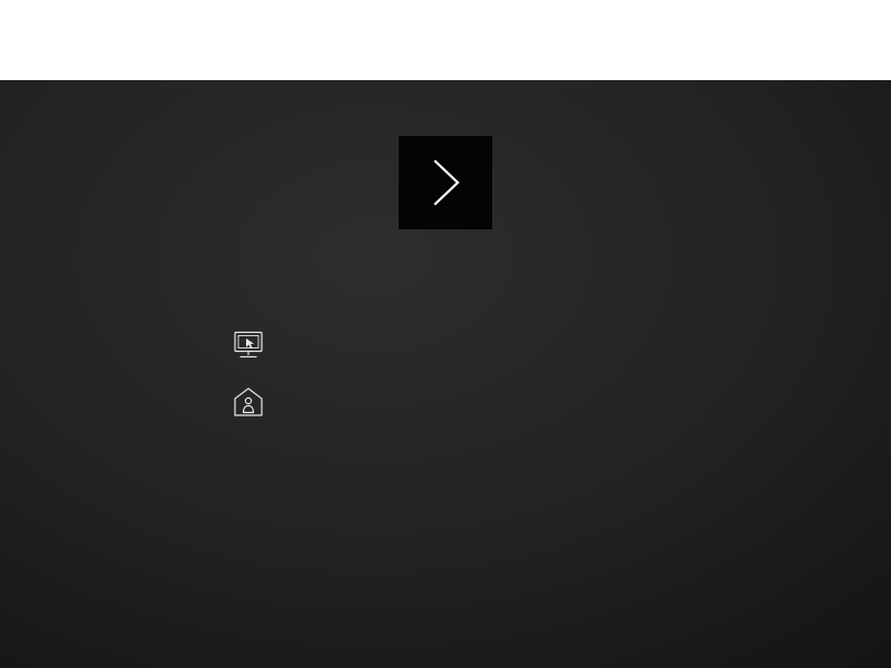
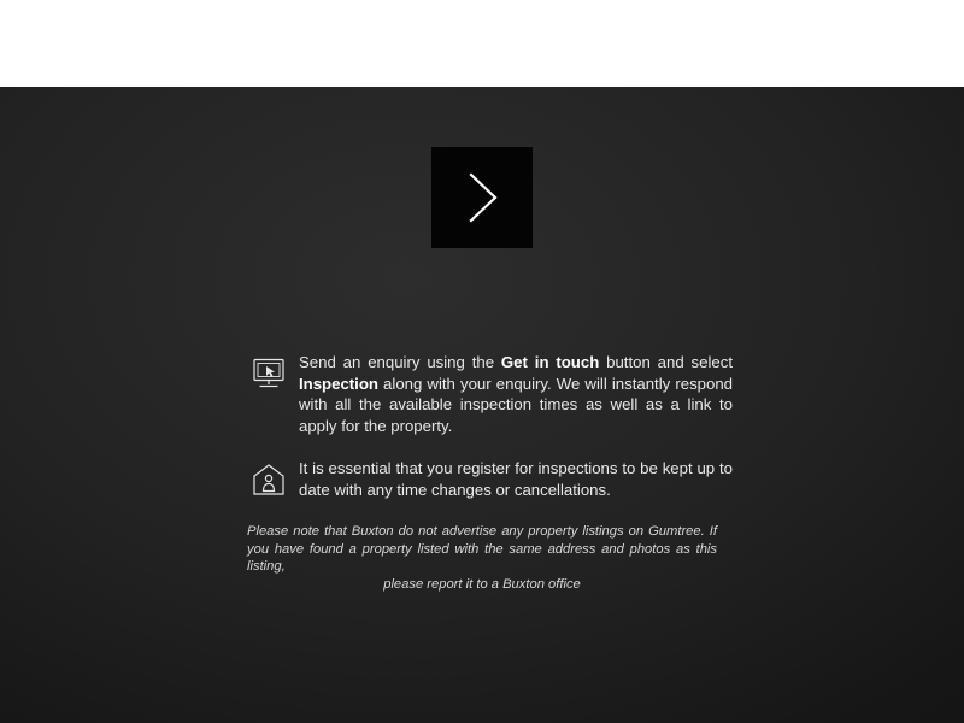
+ Send an enquiry using the Get in touch button and select Inspection along with your enquiry. We will instantly respond with all the available inspection times as well as a link to apply for the property.
+ It is essential that you register for inspections to be kept up to date with any time changes or cancellations.
+ Please note that Buxton do not advertise any property listings on Gumtree. If you have found a property listed with the same address and photos as this listing,
+ please report it to a Buxton office
